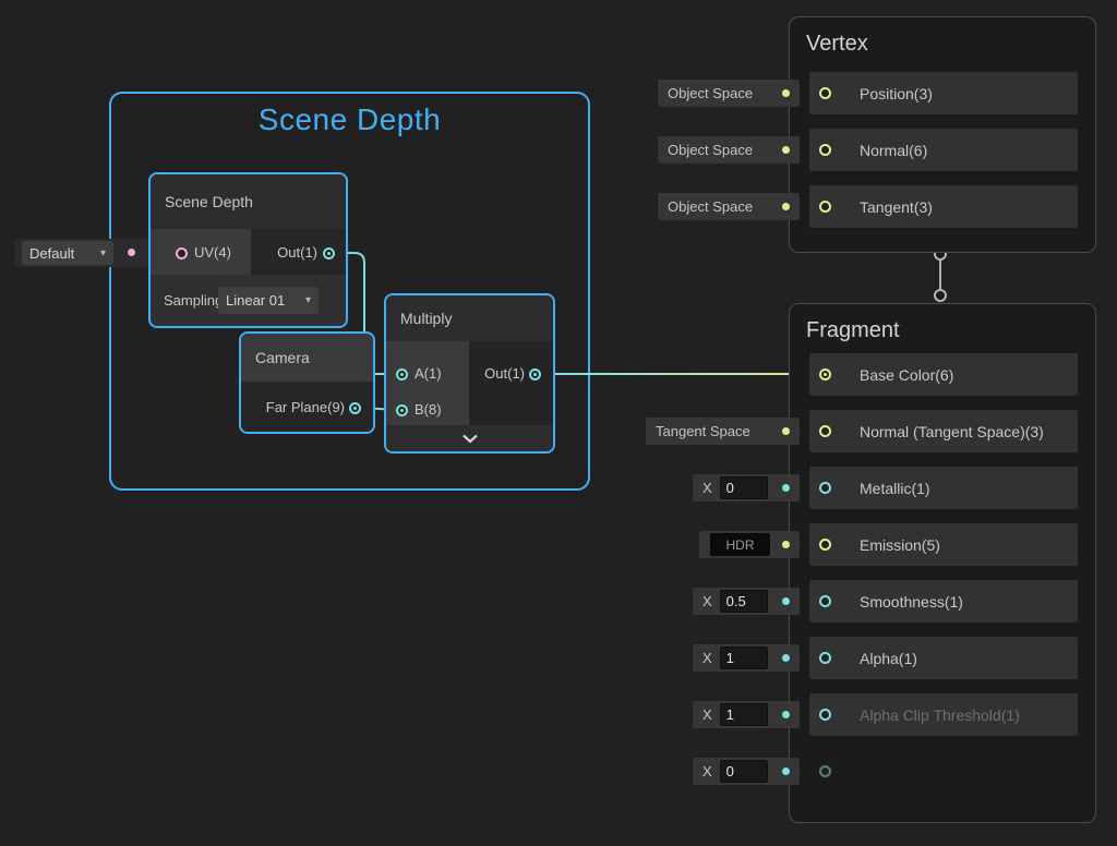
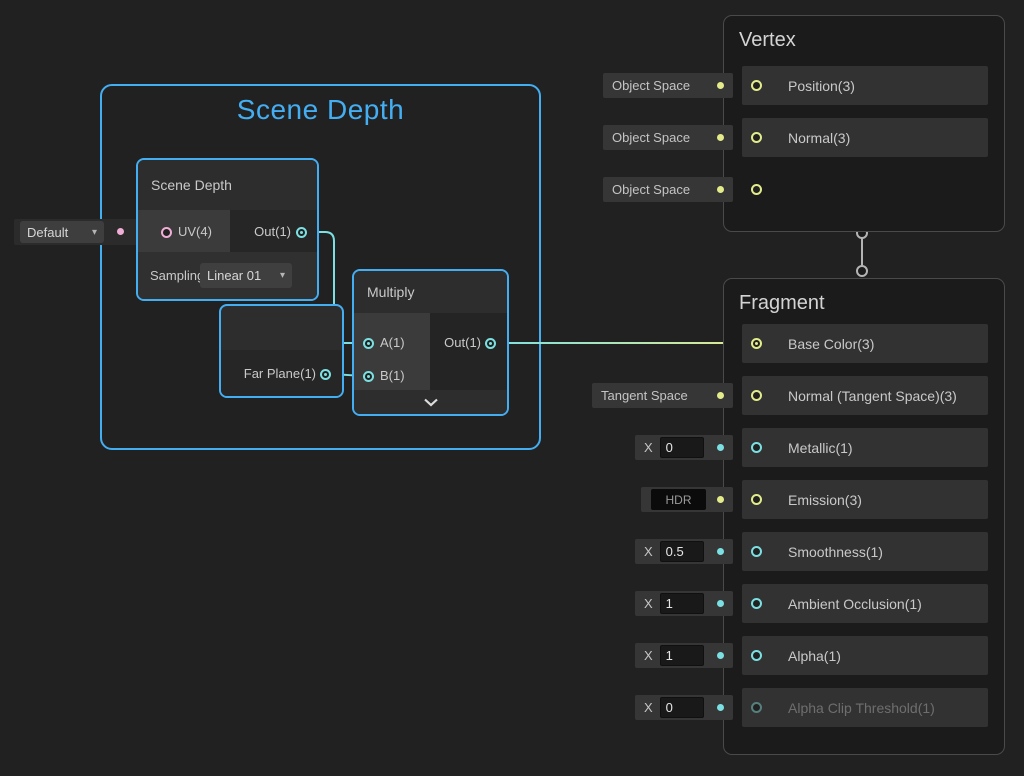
  Scene Depth
  Default
  ▾
  Scene Depth
  UV(4)
  Out(1)
  Samplin
  Linear 01
  ▾
- Camera
- Far Plane(9)
+ Far Plane(1)
  Multiply
  A(1)
- B(8)
+ B(1)
  Out(1)
  Vertex
  Position(3)
- Normal(6)
+ Normal(3)
- Tangent(3)
  Fragment
- Base Color(6)
+ Base Color(3)
  Normal (Tangent Space)(3)
  Metallic(1)
- Emission(5)
+ Emission(3)
  Smoothness(1)
+ Ambient Occlusion(1)
  Alpha(1)
  Alpha Clip Threshold(1)
  Object Space
  Object Space
  Object Space
  Tangent Space
  X
  0
  HDR
  X
  0.5
  X
  1
  X
  1
  X
  0
